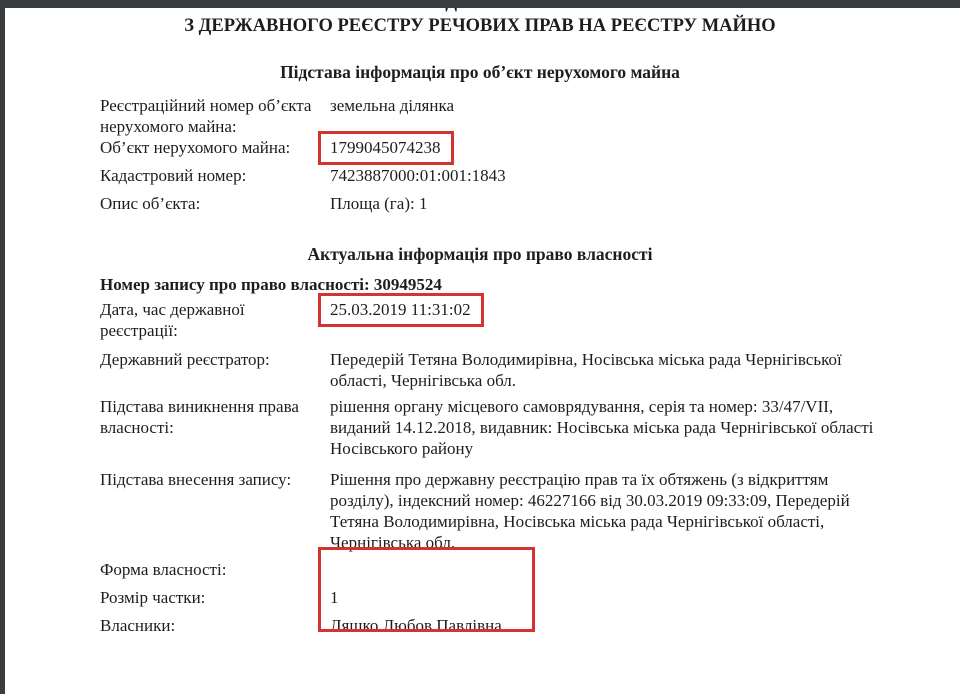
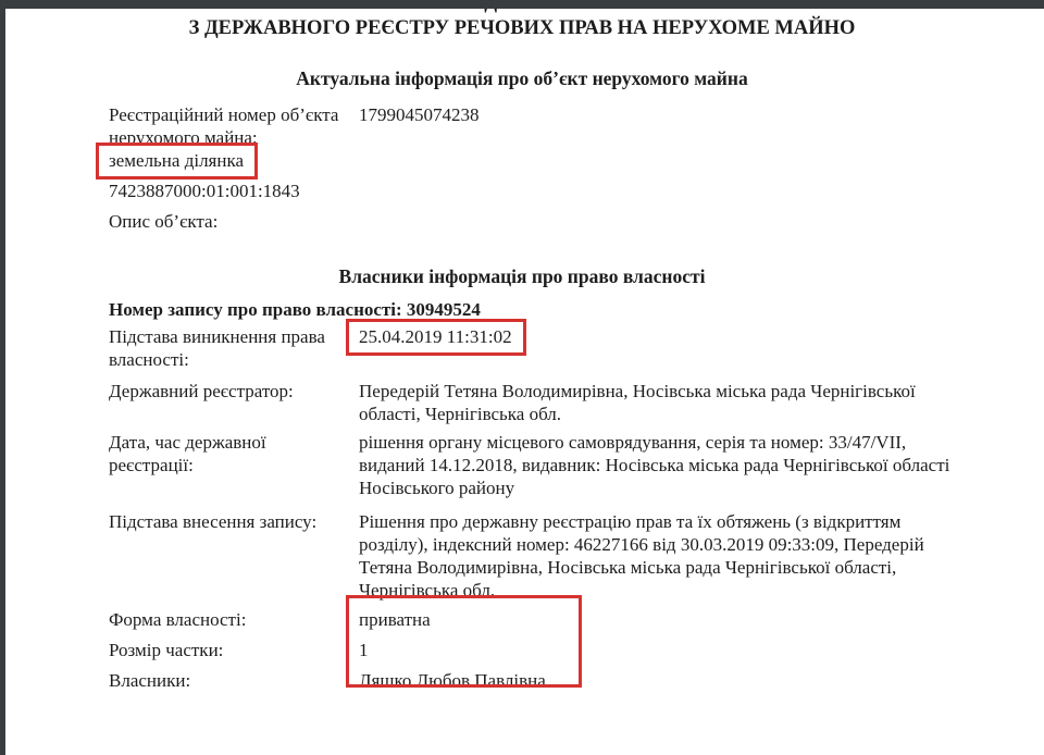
- З ДЕРЖАВНОГО РЕЄСТРУ РЕЧОВИХ ПРАВ НА РЕЄСТРУ МАЙНО
+ З ДЕРЖАВНОГО РЕЄСТРУ РЕЧОВИХ ПРАВ НА НЕРУХОМЕ МАЙНО
- Підстава інформація про об’єкт нерухомого майна
+ Актуальна інформація про об’єкт нерухомого майна
  Реєстраційний номер об’єкта нерухомого майна:
- земельна ділянка
+ 1799045074238
- Об’єкт нерухомого майна:
- 1799045074238
+ земельна ділянка
- Кадастровий номер:
  7423887000:01:001:1843
  Опис об’єкта:
- Площа (га): 1
- Актуальна інформація про право власності
+ Власники інформація про право власності
  Номер запису про право власності: 30949524
- Дата, час державної реєстрації:
+ Підстава виникнення права власності:
- 25.03.2019 11:31:02
+ 25.04.2019 11:31:02
  Державний реєстратор:
  Передерій Тетяна Володимирівна, Носівська міська рада Чернігівської області, Чернігівська обл.
- Підстава виникнення права власності:
+ Дата, час державної реєстрації:
  рішення органу місцевого самоврядування, серія та номер: 33/47/VII, виданий 14.12.2018, видавник: Носівська міська рада Чернігівської області Носівського району
  Підстава внесення запису:
  Рішення про державну реєстрацію прав та їх обтяжень (з відкриттям розділу), індексний номер: 46227166 від 30.03.2019 09:33:09, Передерій Тетяна Володимирівна, Носівська міська рада Чернігівської області, Чернігівська обл.
  Форма власності:
+ приватна
  Розмір частки:
  1
  Власники:
  Ляшко Любов Павлівна
